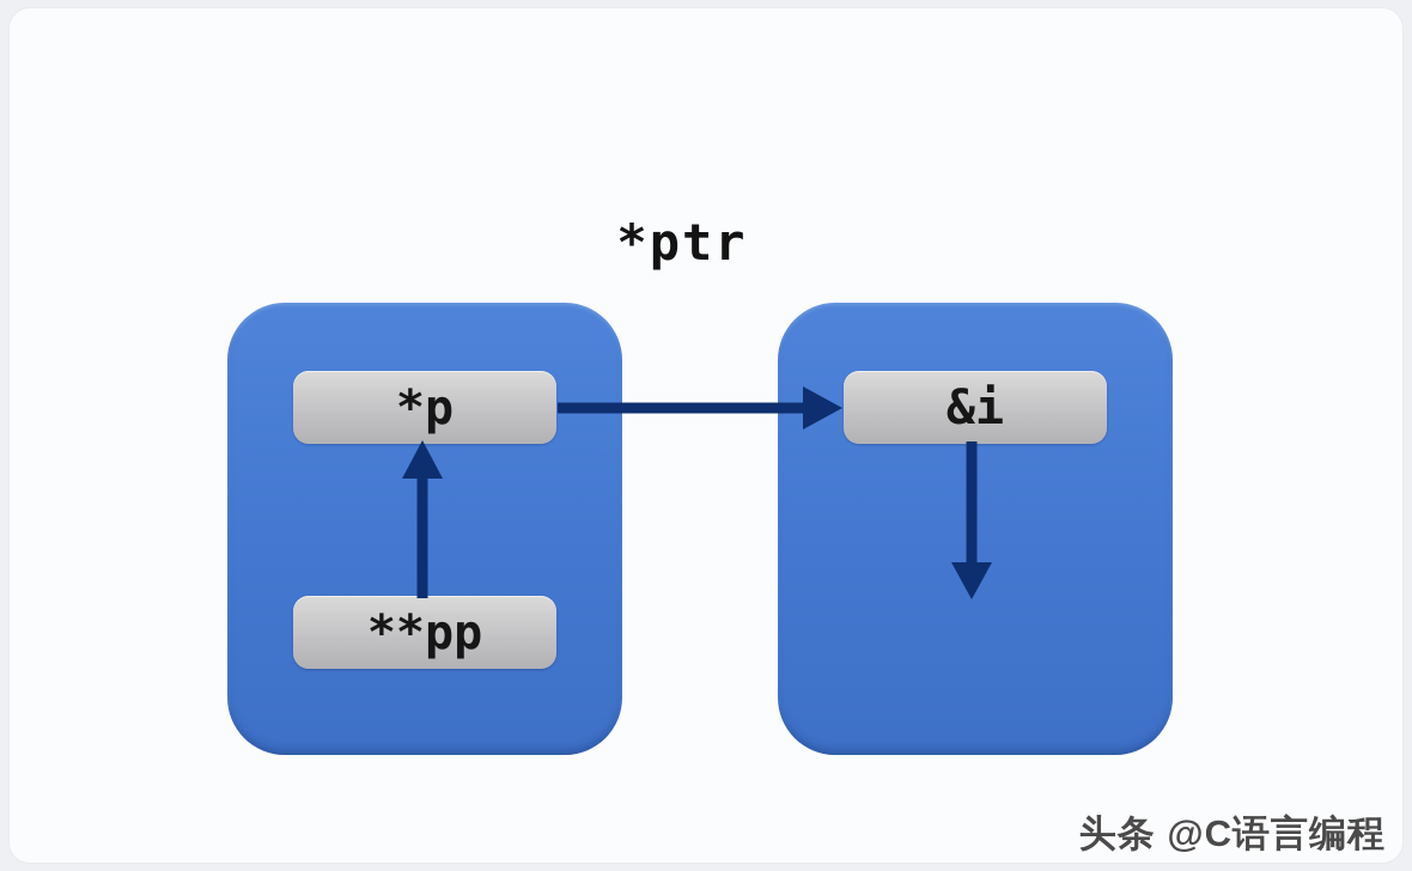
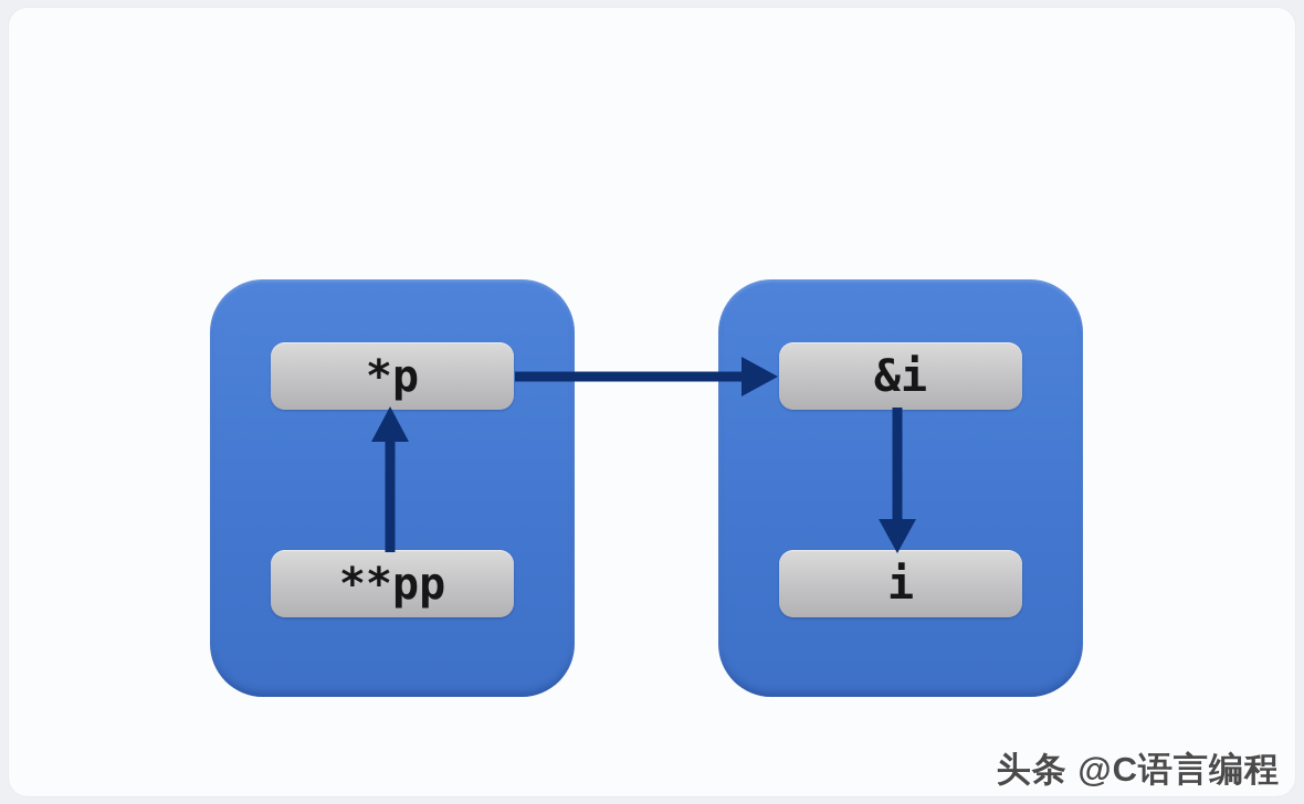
- *ptr
  *p
  **pp
  &i
+ i
  头条 @C语言编程
